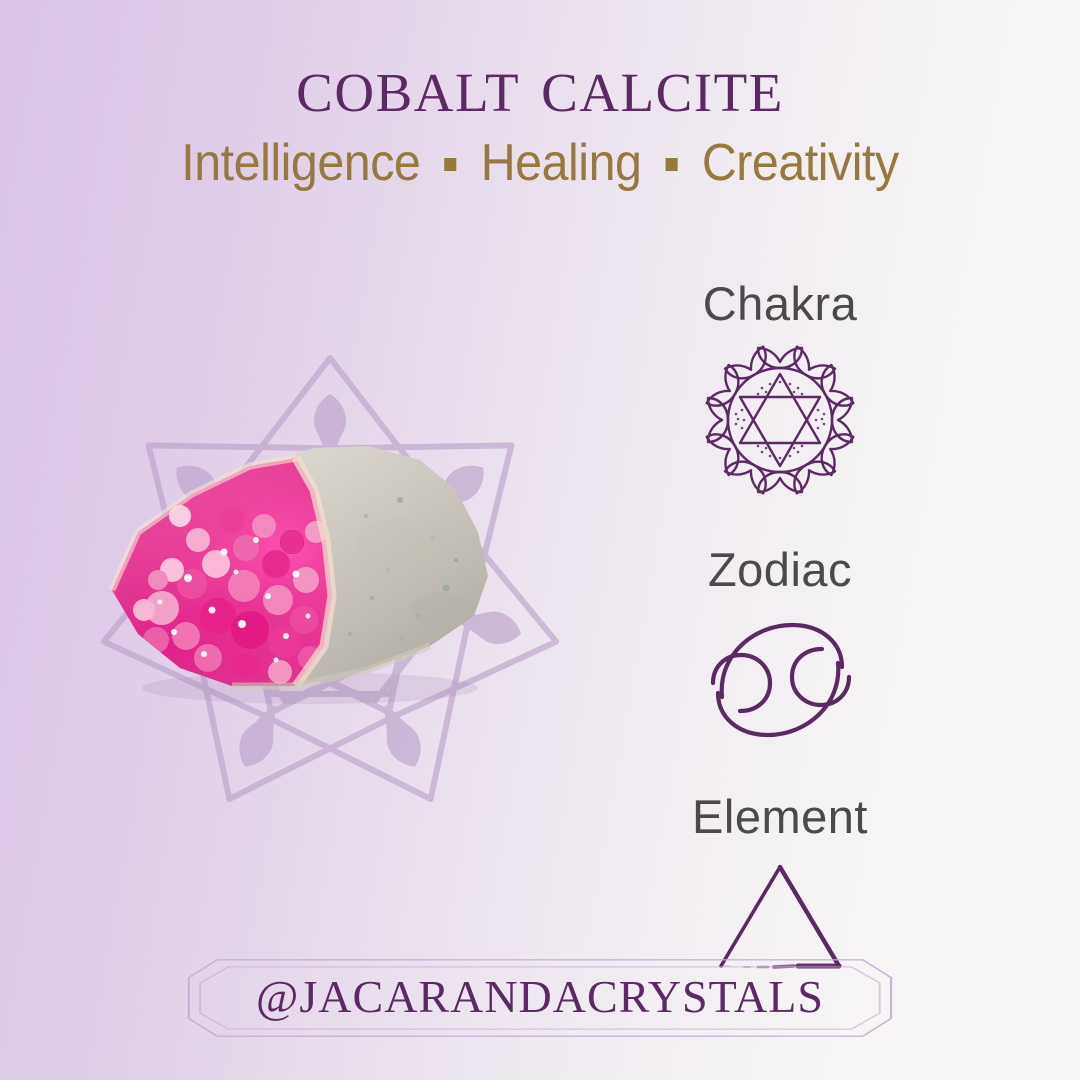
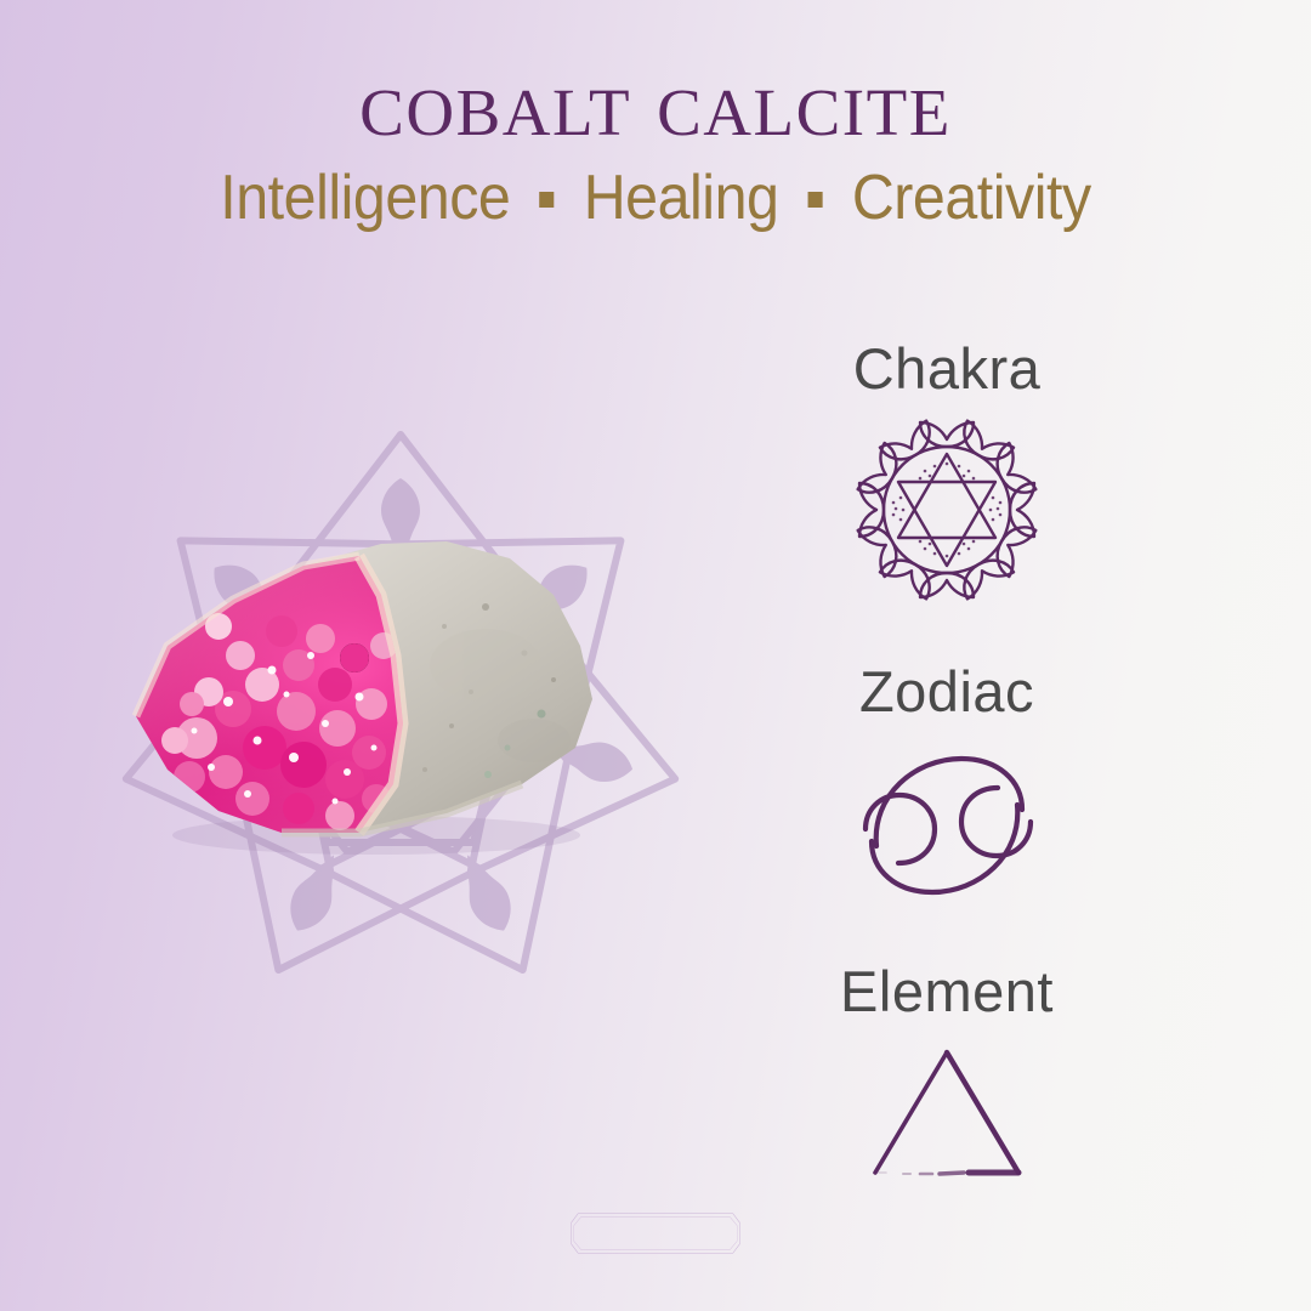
  cobalt calcite
  Intelligence Healing Creativity
  Chakra
  Zodiac
  Element
- @JACARANDACRYSTALS
